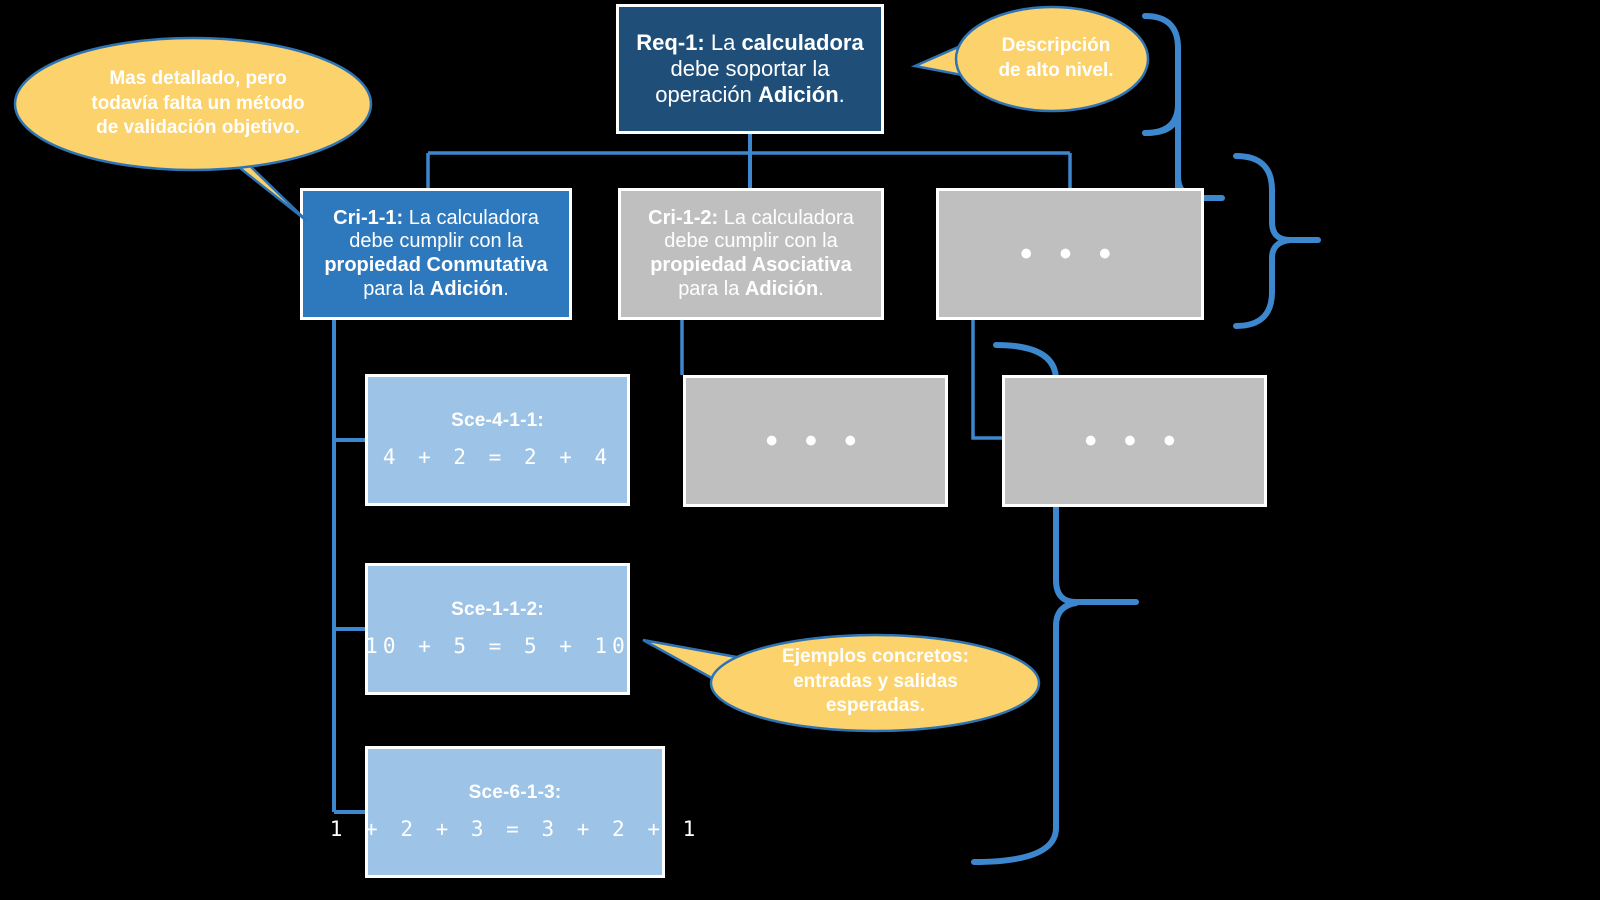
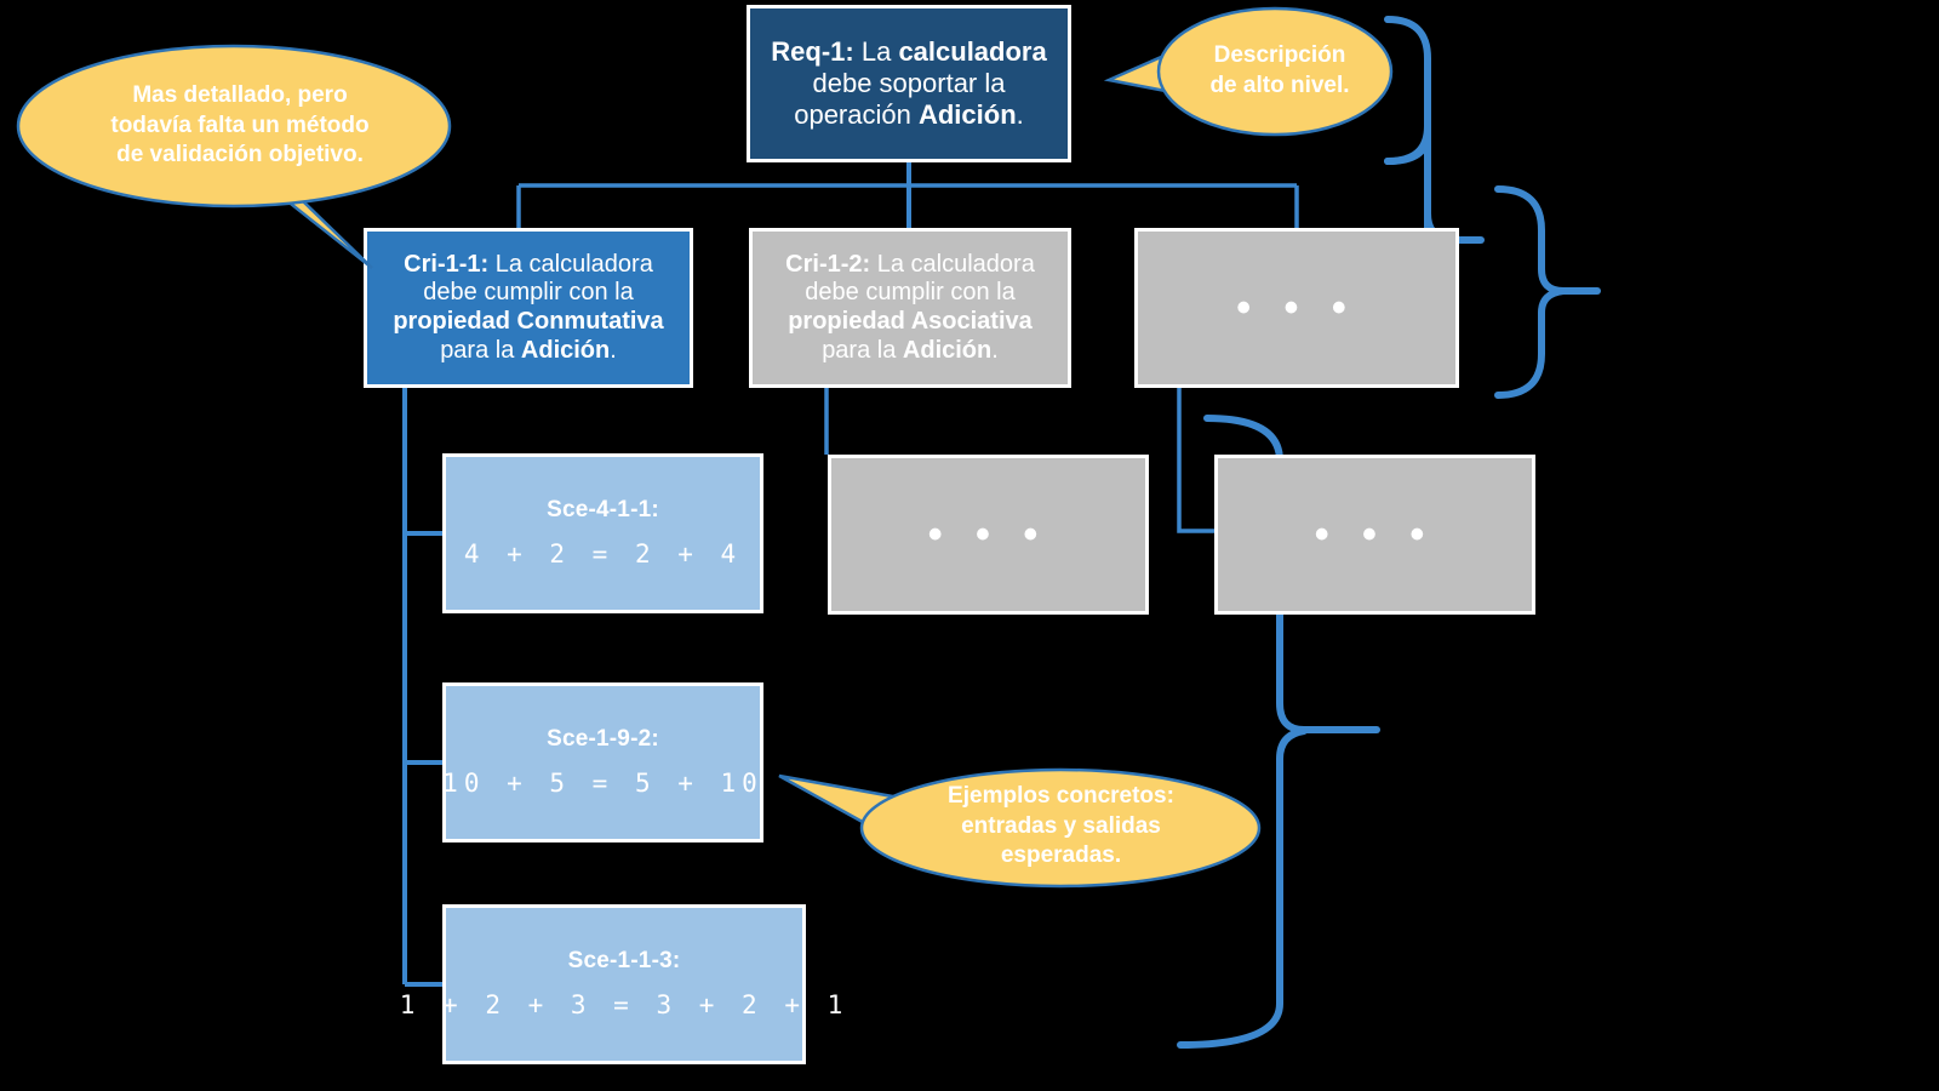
  Req-1: La calculadora debe soportar la operación Adición.
  Cri-1-1: La calculadora debe cumplir con la propiedad Conmutativa para la Adición.
  Cri-1-2: La calculadora debe cumplir con la propiedad Asociativa para la Adición.
  • • •
  Sce-4-1-1:
  4 + 2 = 2 + 4
- Sce-1-1-2:
+ Sce-1-9-2:
  10 + 5 = 5 + 10
- Sce-6-1-3:
+ Sce-1-1-3:
  1 + 2 + 3 = 3 + 2 + 1
  • • •
  • • •
  Descripción
  de alto nivel.
  Mas detallado, pero
  todavía falta un método
  de validación objetivo.
  Ejemplos concretos:
  entradas y salidas
  esperadas.
